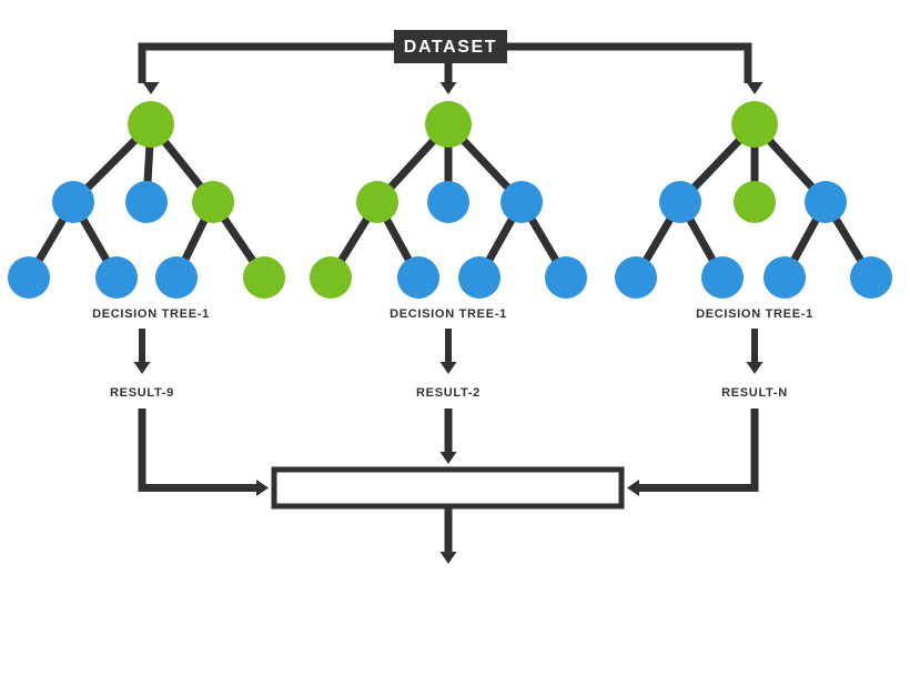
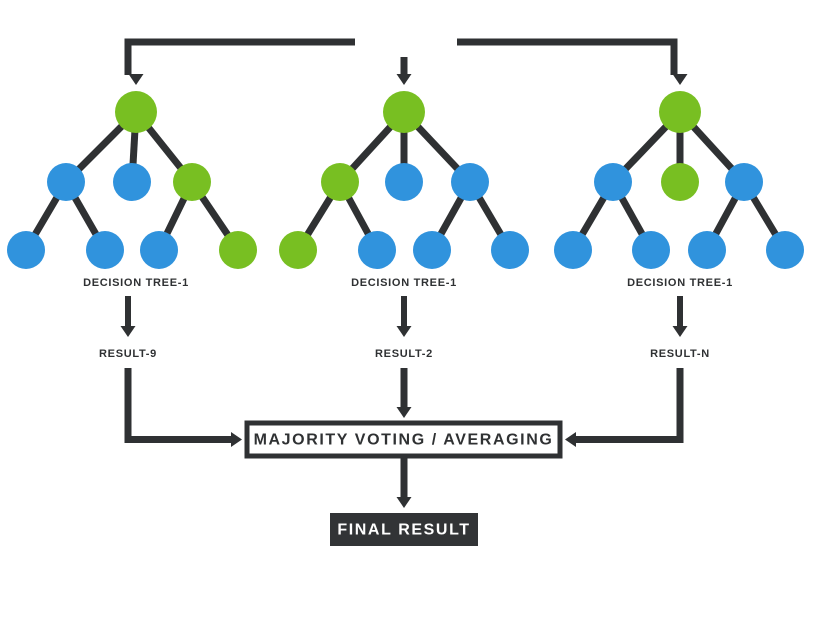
- DATASET
  DECISION TREE-1
  DECISION TREE-1
  DECISION TREE-1
  RESULT-9
  RESULT-2
  RESULT-N
+ MAJORITY VOTING / AVERAGING
+ FINAL RESULT
